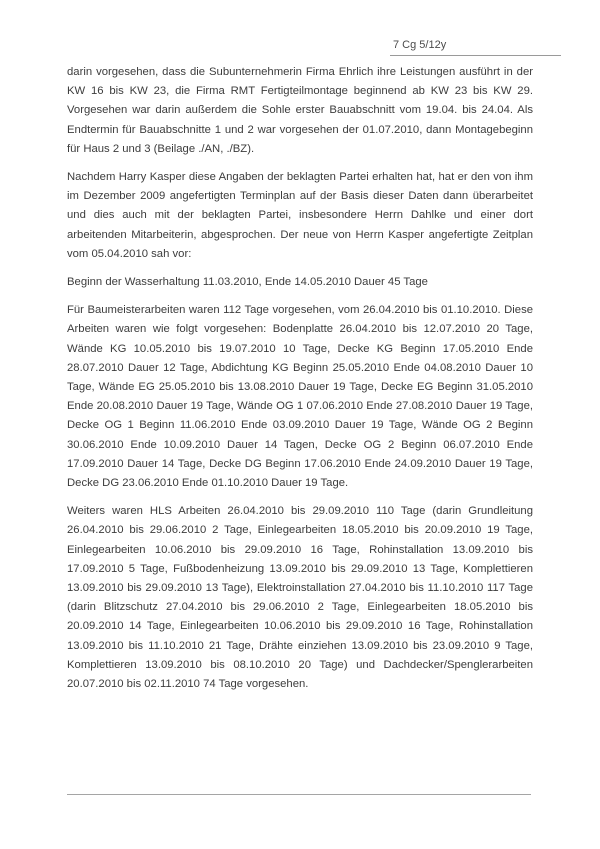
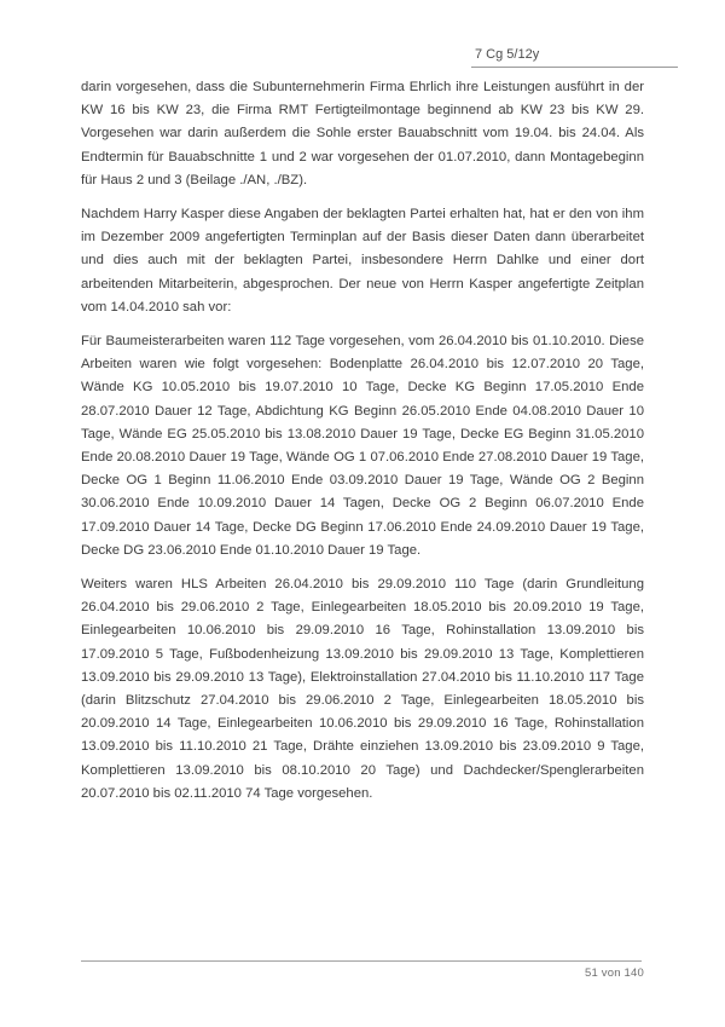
  7 Cg 5/12y
  darin vorgesehen, dass die Subunternehmerin Firma Ehrlich ihre Leistungen ausführt in der KW 16 bis KW 23, die Firma RMT Fertigteilmontage beginnend ab KW 23 bis KW 29. Vorgesehen war darin außerdem die Sohle erster Bauabschnitt vom 19.04. bis 24.04. Als Endtermin für Bauabschnitte 1 und 2 war vorgesehen der 01.07.2010, dann Montagebeginn für Haus 2 und 3 (Beilage ./AN, ./BZ).
- Nachdem Harry Kasper diese Angaben der beklagten Partei erhalten hat, hat er den von ihm im Dezember 2009 angefertigten Terminplan auf der Basis dieser Daten dann überarbeitet und dies auch mit der beklagten Partei, insbesondere Herrn Dahlke und einer dort arbeitenden Mitarbeiterin, abgesprochen. Der neue von Herrn Kasper angefertigte Zeitplan vom 05.04.2010 sah vor:
+ Nachdem Harry Kasper diese Angaben der beklagten Partei erhalten hat, hat er den von ihm im Dezember 2009 angefertigten Terminplan auf der Basis dieser Daten dann überarbeitet und dies auch mit der beklagten Partei, insbesondere Herrn Dahlke und einer dort arbeitenden Mitarbeiterin, abgesprochen. Der neue von Herrn Kasper angefertigte Zeitplan vom 14.04.2010 sah vor:
- Beginn der Wasserhaltung 11.03.2010, Ende 14.05.2010 Dauer 45 Tage
- Für Baumeisterarbeiten waren 112 Tage vorgesehen, vom 26.04.2010 bis 01.10.2010. Diese Arbeiten waren wie folgt vorgesehen: Bodenplatte 26.04.2010 bis 12.07.2010 20 Tage, Wände KG 10.05.2010 bis 19.07.2010 10 Tage, Decke KG Beginn 17.05.2010 Ende 28.07.2010 Dauer 12 Tage, Abdichtung KG Beginn 25.05.2010 Ende 04.08.2010 Dauer 10 Tage, Wände EG 25.05.2010 bis 13.08.2010 Dauer 19 Tage, Decke EG Beginn 31.05.2010 Ende 20.08.2010 Dauer 19 Tage, Wände OG 1 07.06.2010 Ende 27.08.2010 Dauer 19 Tage, Decke OG 1 Beginn 11.06.2010 Ende 03.09.2010 Dauer 19 Tage, Wände OG 2 Beginn 30.06.2010 Ende 10.09.2010 Dauer 14 Tagen, Decke OG 2 Beginn 06.07.2010 Ende 17.09.2010 Dauer 14 Tage, Decke DG Beginn 17.06.2010 Ende 24.09.2010 Dauer 19 Tage, Decke DG 23.06.2010 Ende 01.10.2010 Dauer 19 Tage.
+ Für Baumeisterarbeiten waren 112 Tage vorgesehen, vom 26.04.2010 bis 01.10.2010. Diese Arbeiten waren wie folgt vorgesehen: Bodenplatte 26.04.2010 bis 12.07.2010 20 Tage, Wände KG 10.05.2010 bis 19.07.2010 10 Tage, Decke KG Beginn 17.05.2010 Ende 28.07.2010 Dauer 12 Tage, Abdichtung KG Beginn 26.05.2010 Ende 04.08.2010 Dauer 10 Tage, Wände EG 25.05.2010 bis 13.08.2010 Dauer 19 Tage, Decke EG Beginn 31.05.2010 Ende 20.08.2010 Dauer 19 Tage, Wände OG 1 07.06.2010 Ende 27.08.2010 Dauer 19 Tage, Decke OG 1 Beginn 11.06.2010 Ende 03.09.2010 Dauer 19 Tage, Wände OG 2 Beginn 30.06.2010 Ende 10.09.2010 Dauer 14 Tagen, Decke OG 2 Beginn 06.07.2010 Ende 17.09.2010 Dauer 14 Tage, Decke DG Beginn 17.06.2010 Ende 24.09.2010 Dauer 19 Tage, Decke DG 23.06.2010 Ende 01.10.2010 Dauer 19 Tage.
  Weiters waren HLS Arbeiten 26.04.2010 bis 29.09.2010 110 Tage (darin Grundleitung 26.04.2010 bis 29.06.2010 2 Tage, Einlegearbeiten 18.05.2010 bis 20.09.2010 19 Tage, Einlegearbeiten 10.06.2010 bis 29.09.2010 16 Tage, Rohinstallation 13.09.2010 bis 17.09.2010 5 Tage, Fußbodenheizung 13.09.2010 bis 29.09.2010 13 Tage, Komplettieren 13.09.2010 bis 29.09.2010 13 Tage), Elektroinstallation 27.04.2010 bis 11.10.2010 117 Tage (darin Blitzschutz 27.04.2010 bis 29.06.2010 2 Tage, Einlegearbeiten 18.05.2010 bis 20.09.2010 14 Tage, Einlegearbeiten 10.06.2010 bis 29.09.2010 16 Tage, Rohinstallation 13.09.2010 bis 11.10.2010 21 Tage, Drähte einziehen 13.09.2010 bis 23.09.2010 9 Tage, Komplettieren 13.09.2010 bis 08.10.2010 20 Tage) und Dachdecker/Spenglerarbeiten 20.07.2010 bis 02.11.2010 74 Tage vorgesehen.
+ 51 von 140
